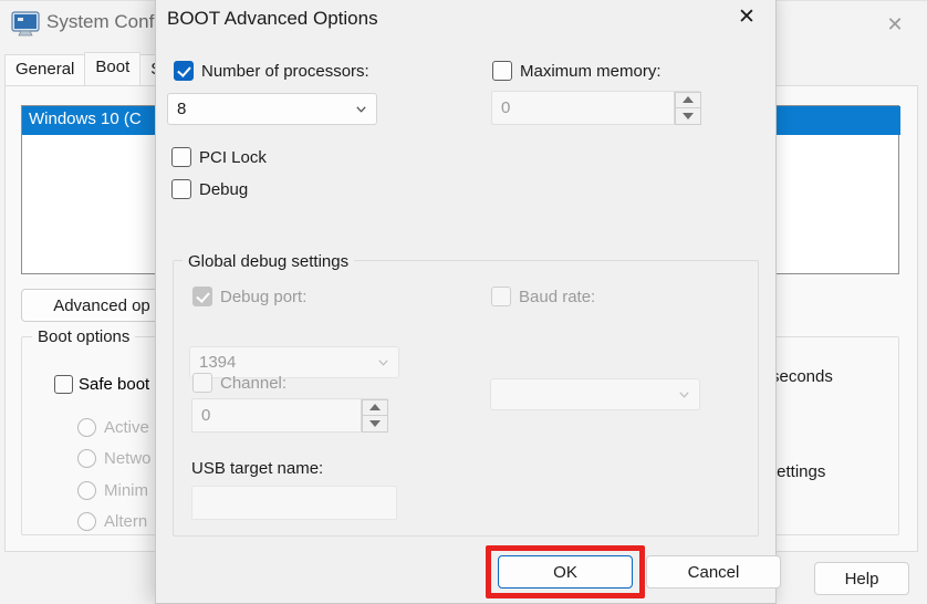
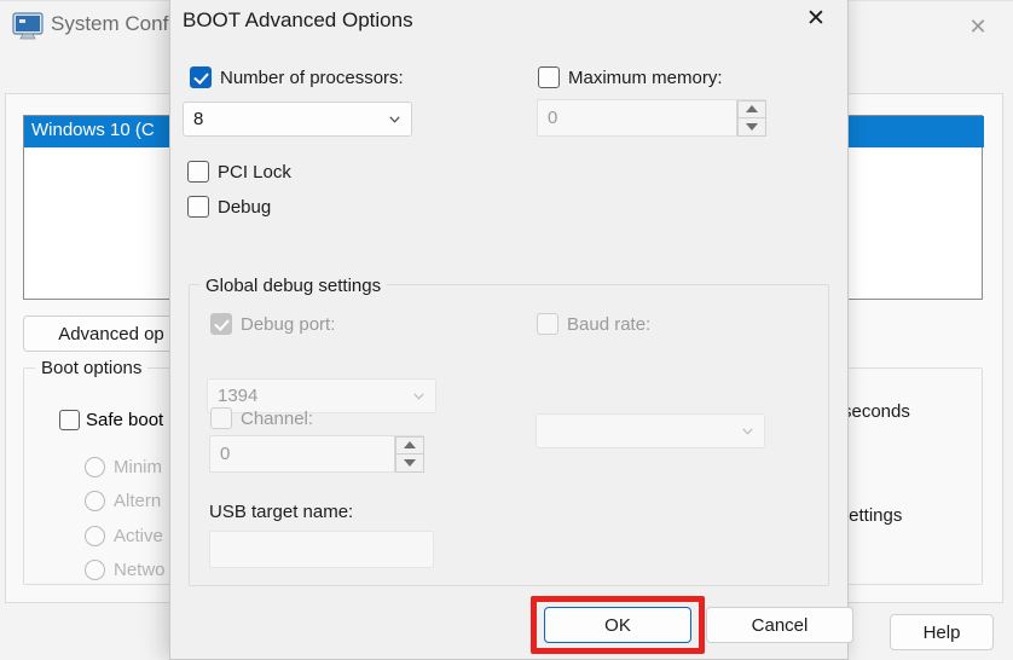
  System Conf
  ✕
- General
- Boot
  Windows 10 (C
  Advanced op
  Boot options
  Safe boot
- Active
+ Minim
- Netwo
+ Altern
- Minim
+ Active
- Altern
+ Netwo
  econds
  ettings
  Help
  BOOT Advanced Options
  ✕
  Number of processors:
  8
  Maximum memory:
  0
  PCI Lock
  Debug
  Global debug settings
  Debug port:
  1394
  Baud rate:
  Channel:
  0
  USB target name:
  OK
  Cancel
